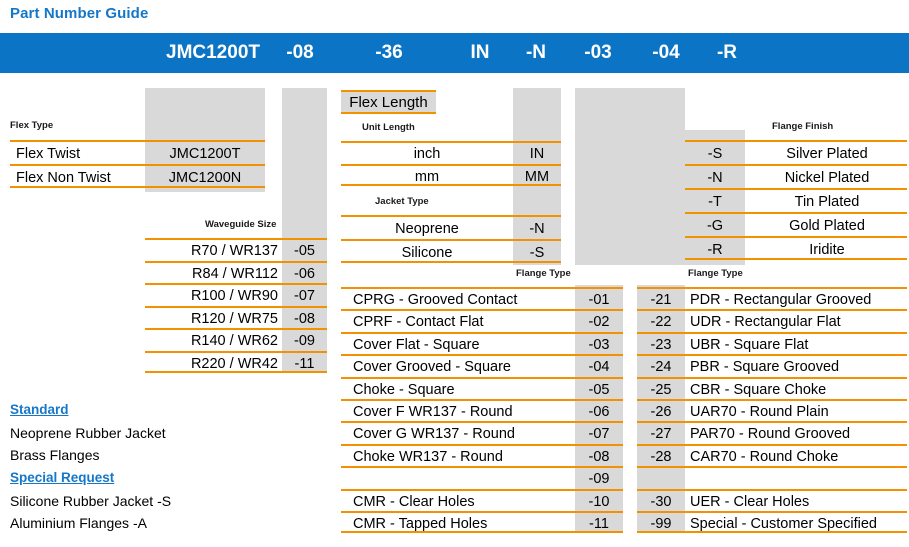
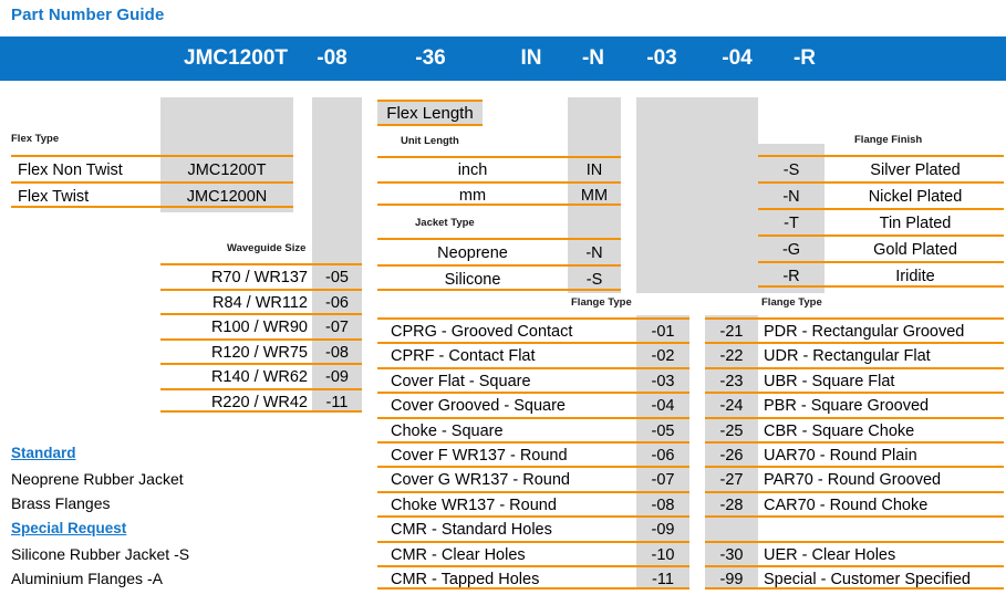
  Part Number Guide
  JMC1200T
  -08
  -36
  IN
  -N
  -03
  -04
  -R
  Flex Type
- Flex Twist
+ Flex Non Twist
  JMC1200T
- Flex Non Twist
+ Flex Twist
  JMC1200N
  Waveguide Size
  R70 / WR137
  -05
  R84 / WR112
  -06
  R100 / WR90
  -07
  R120 / WR75
  -08
  R140 / WR62
  -09
  R220 / WR42
  -11
  Flex Length
  Unit Length
  inch
  IN
  mm
  MM
  Jacket Type
  Neoprene
  -N
  Silicone
  -S
  Flange Finish
  -S
  Silver Plated
  -N
  Nickel Plated
  -T
  Tin Plated
  -G
  Gold Plated
  -R
  Iridite
  Flange Type
  Flange Type
  CPRG - Grooved Contact
  -01
  CPRF - Contact Flat
  -02
  Cover Flat - Square
  -03
  Cover Grooved - Square
  -04
  Choke - Square
  -05
  Cover F WR137 - Round
  -06
  Cover G WR137 - Round
  -07
  Choke WR137 - Round
  -08
+ CMR - Standard Holes
  -09
  CMR - Clear Holes
  -10
  CMR - Tapped Holes
  -11
  -21
  PDR - Rectangular Grooved
  -22
  UDR - Rectangular Flat
  -23
  UBR - Square Flat
  -24
  PBR - Square Grooved
  -25
  CBR - Square Choke
  -26
  UAR70 - Round Plain
  -27
  PAR70 - Round Grooved
  -28
  CAR70 - Round Choke
  -30
  UER - Clear Holes
  -99
  Special - Customer Specified
  Standard
  Neoprene Rubber Jacket
  Brass Flanges
  Special Request
  Silicone Rubber Jacket -S
  Aluminium Flanges -A
